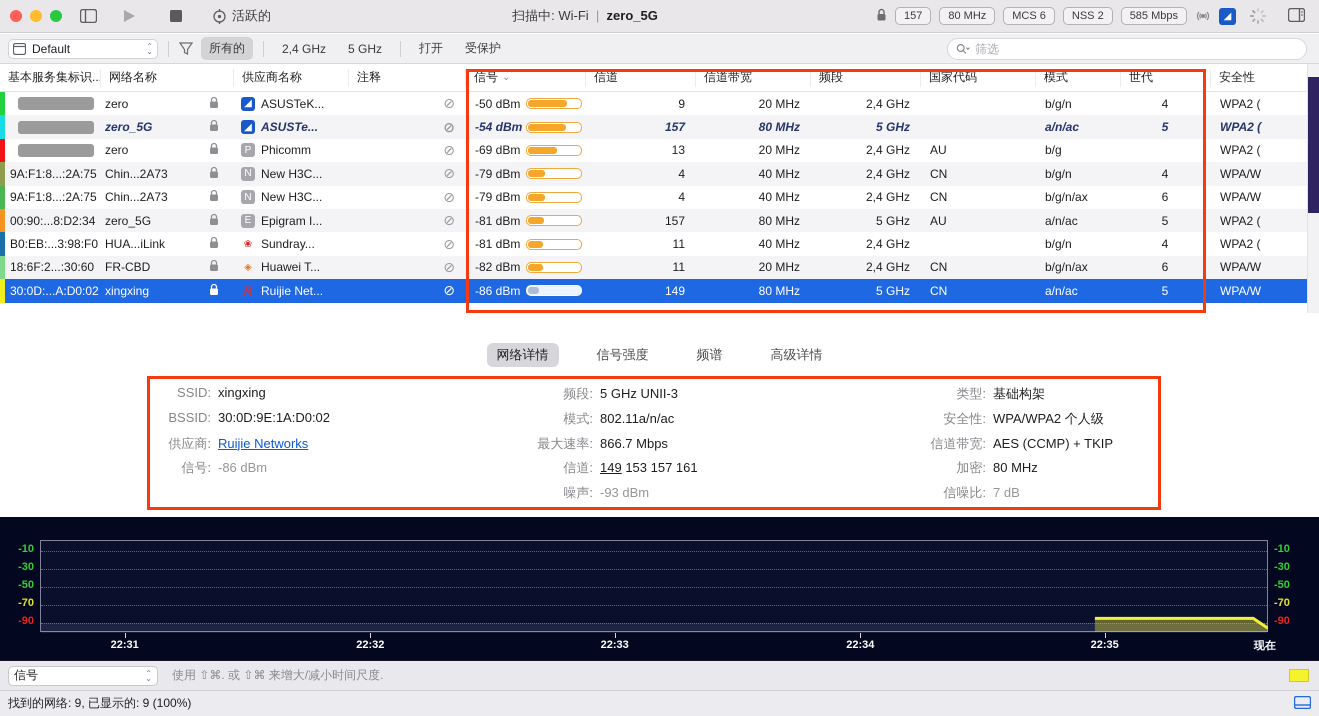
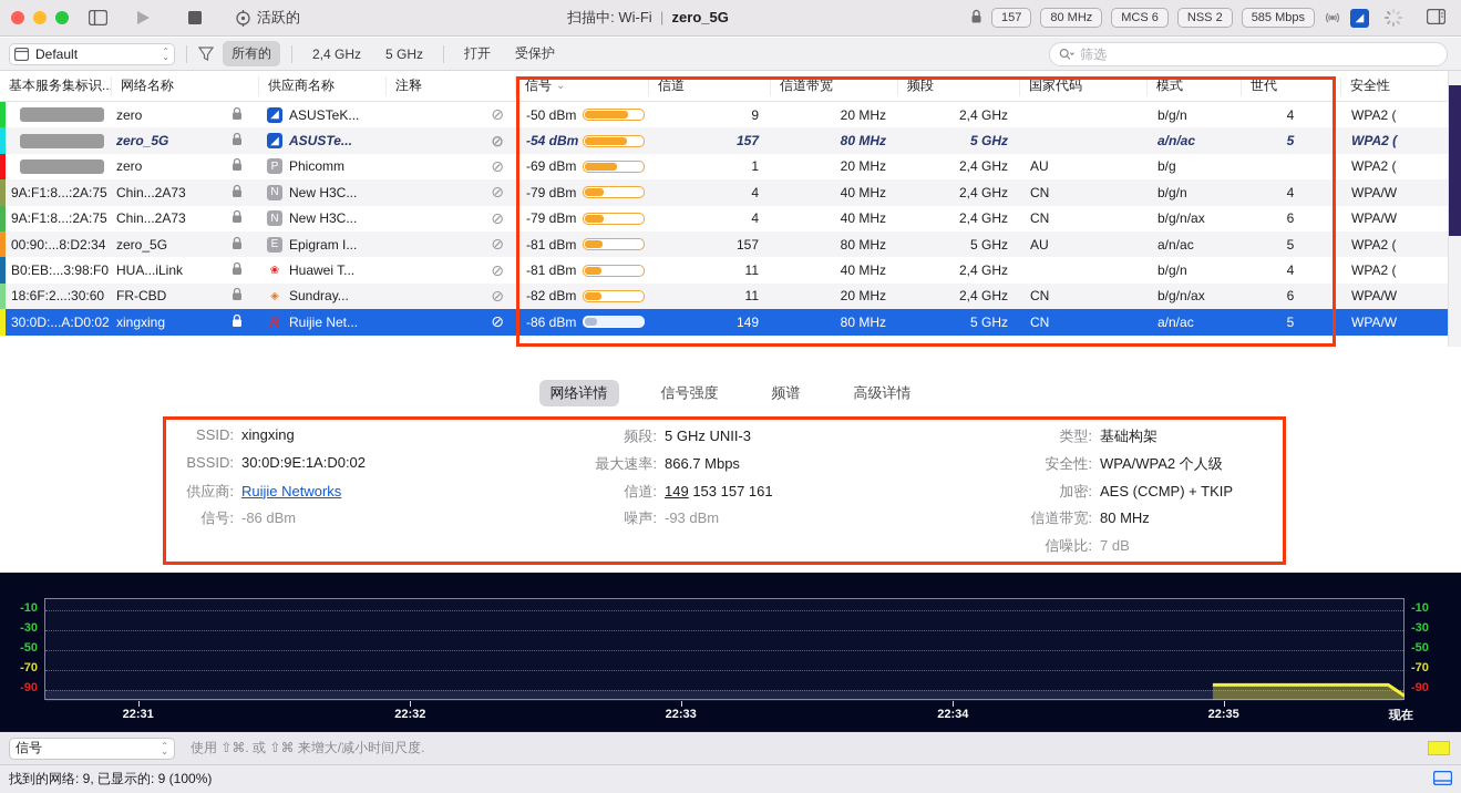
  活跃的
  扫描中: Wi-Fi | zero_5G
  157
  80 MHz
  MCS 6
  NSS 2
  585 Mbps
  ◢
  Default
  ⌃
  ⌄
  所有的
  2,4 GHz
  5 GHz
  打开
  受保护
  筛选
  基本服务集标识..
  网络名称
  供应商名称
  注释
  信号
  ⌄
  信道
  信道带宽
  频段
  国家代码
  模式
  世代
  安全性
  zero
  ◢
  ASUSTeK...
  ⊘
  -50 dBm
  9
  20 MHz
  2,4 GHz
  b/g/n
  4
  WPA2 (
  zero_5G
  ◢
  ASUSTe...
  ⊘
  -54 dBm
  157
  80 MHz
  5 GHz
  a/n/ac
  5
  WPA2 (
  zero
  P
  Phicomm
  ⊘
  -69 dBm
- 13
+ 1
  20 MHz
  2,4 GHz
  AU
  b/g
  WPA2 (
  9A:F1:8...:2A:75
  Chin...2A73
  N
  New H3C...
  ⊘
  -79 dBm
  4
  40 MHz
  2,4 GHz
  CN
  b/g/n
  4
  WPA/W
  9A:F1:8...:2A:75
  Chin...2A73
  N
  New H3C...
  ⊘
  -79 dBm
  4
  40 MHz
  2,4 GHz
  CN
  b/g/n/ax
  6
  WPA/W
  00:90:...8:D2:34
  zero_5G
  E
  Epigram I...
  ⊘
  -81 dBm
  157
  80 MHz
  5 GHz
  AU
  a/n/ac
  5
  WPA2 (
  B0:EB:...3:98:F0
  HUA...iLink
  ❀
- Sundray...
+ Huawei T...
  ⊘
  -81 dBm
  11
  40 MHz
  2,4 GHz
  b/g/n
  4
  WPA2 (
  18:6F:2...:30:60
  FR-CBD
  ◈
- Huawei T...
+ Sundray...
  ⊘
  -82 dBm
  11
  20 MHz
  2,4 GHz
  CN
  b/g/n/ax
  6
  WPA/W
  30:0D:...A:D0:02
  xingxing
  R
  Ruijie Net...
  ⊘
  -86 dBm
  149
  80 MHz
  5 GHz
  CN
  a/n/ac
  5
  WPA/W
  网络详情
  信号强度
  频谱
  高级详情
  SSID:
  xingxing
  BSSID:
  30:0D:9E:1A:D0:02
  供应商:
  Ruijie Networks
  信号:
  -86 dBm
  频段:
  5 GHz UNII-3
- 模式:
- 802.11a/n/ac
  最大速率:
  866.7 Mbps
  信道:
  149 153 157 161
  噪声:
  -93 dBm
  类型:
  基础构架
  安全性:
  WPA/WPA2 个人级
- 信道带宽:
+ 加密:
  AES (CCMP) + TKIP
- 加密:
+ 信道带宽:
  80 MHz
  信噪比:
  7 dB
  -10
  -10
  -30
  -30
  -50
  -50
  -70
  -70
  -90
  -90
  22:31
  22:32
  22:33
  22:34
  22:35
  现在
  信号
  ⌃
  ⌄
  使用 ⇧⌘. 或 ⇧⌘ 来增大/减小时间尺度.
  找到的网络: 9, 已显示的: 9 (100%)
